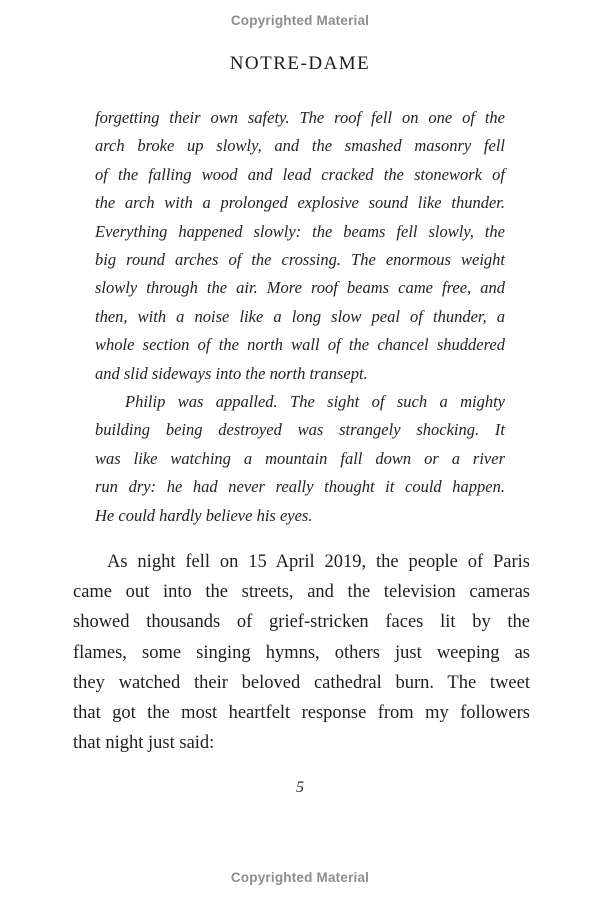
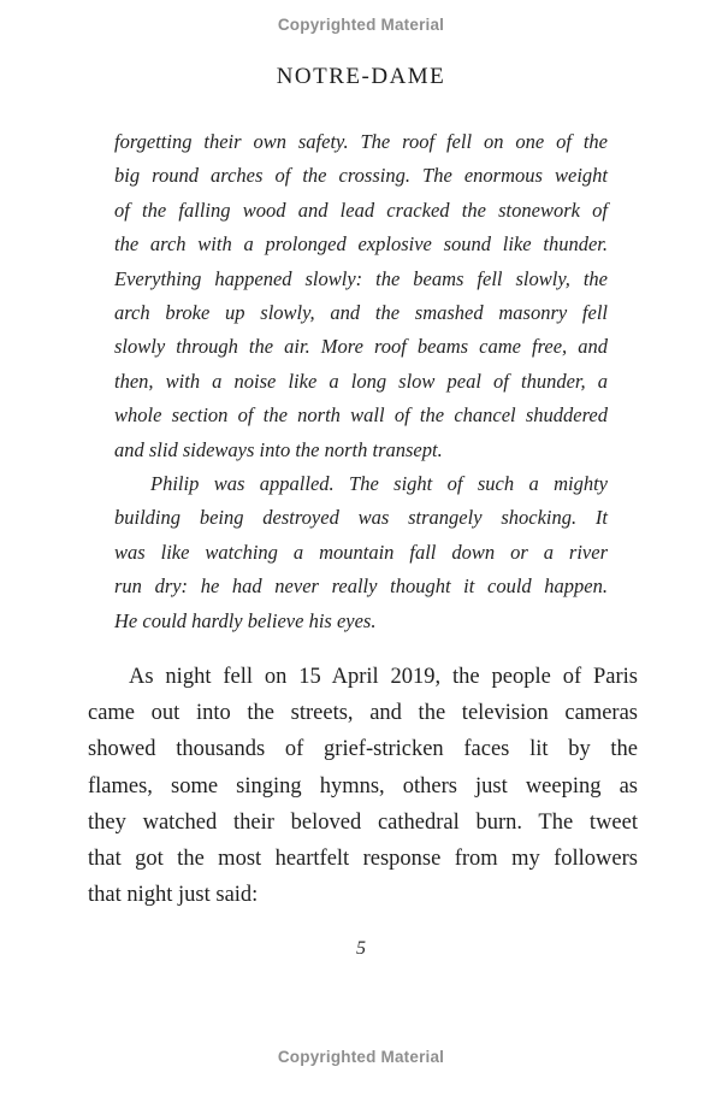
  Copyrighted Material
  NOTRE-DAME
  forgetting their own safety. The roof fell on one of the
- arch broke up slowly, and the smashed masonry fell
+ big round arches of the crossing. The enormous weight
  of the falling wood and lead cracked the stonework of
  the arch with a prolonged explosive sound like thunder.
  Everything happened slowly: the beams fell slowly, the
- big round arches of the crossing. The enormous weight
+ arch broke up slowly, and the smashed masonry fell
  slowly through the air. More roof beams came free, and
  then, with a noise like a long slow peal of thunder, a
  whole section of the north wall of the chancel shuddered
  and slid sideways into the north transept.
  Philip was appalled. The sight of such a mighty
  building being destroyed was strangely shocking. It
  was like watching a mountain fall down or a river
  run dry: he had never really thought it could happen.
  He could hardly believe his eyes.
  As night fell on 15 April 2019, the people of Paris
  came out into the streets, and the television cameras
  showed thousands of grief-stricken faces lit by the
  flames, some singing hymns, others just weeping as
  they watched their beloved cathedral burn. The tweet
  that got the most heartfelt response from my followers
  that night just said:
  5
  Copyrighted Material
